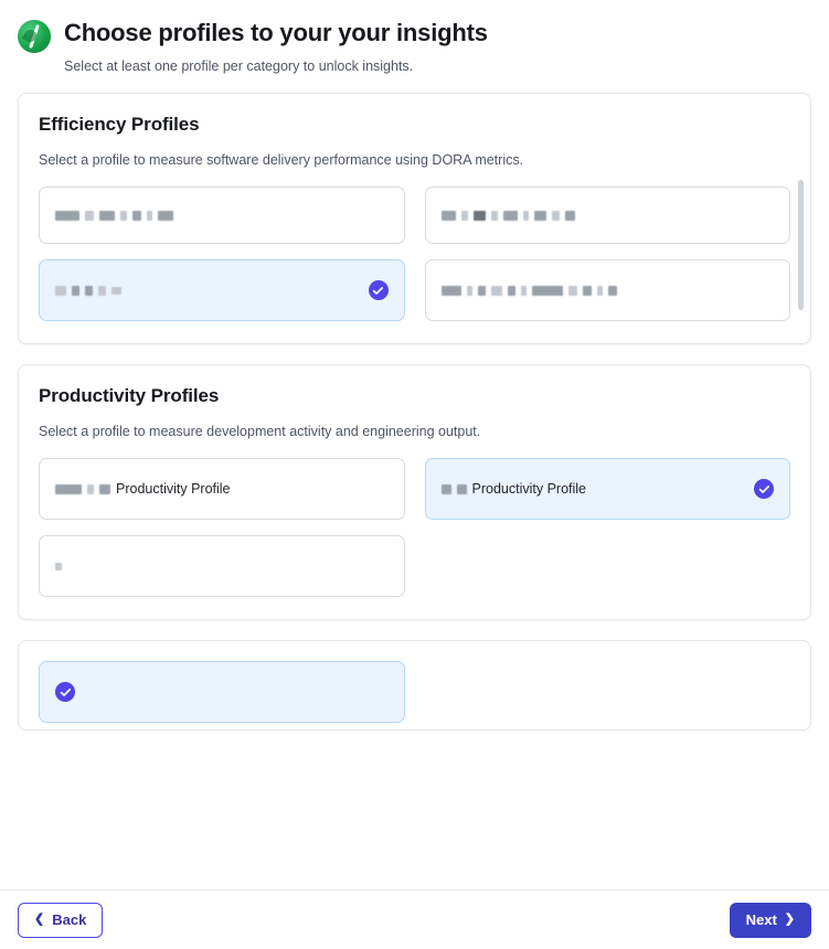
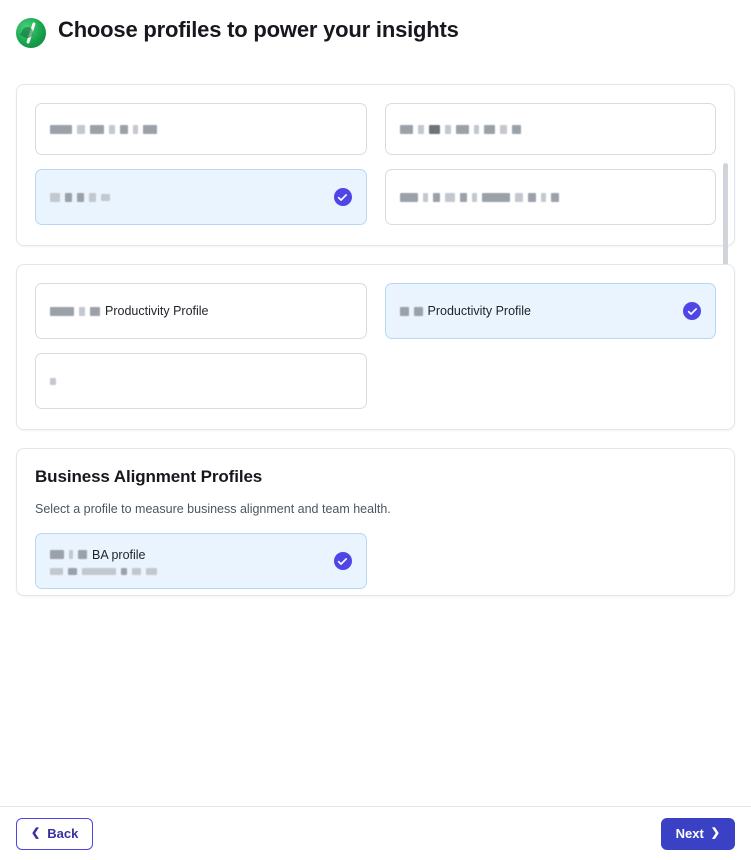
- Choose profiles to your your insights
+ Choose profiles to power your insights
- Select at least one profile per category to unlock insights.
- Efficiency Profiles
- Select a profile to measure software delivery performance using DORA metrics.
- Productivity Profiles
- Select a profile to measure development activity and engineering output.
  Productivity Profile
  Productivity Profile
+ Business Alignment Profiles
+ Select a profile to measure business alignment and team health.
+ BA profile
  ❮
  Back
  Next
  ❯
